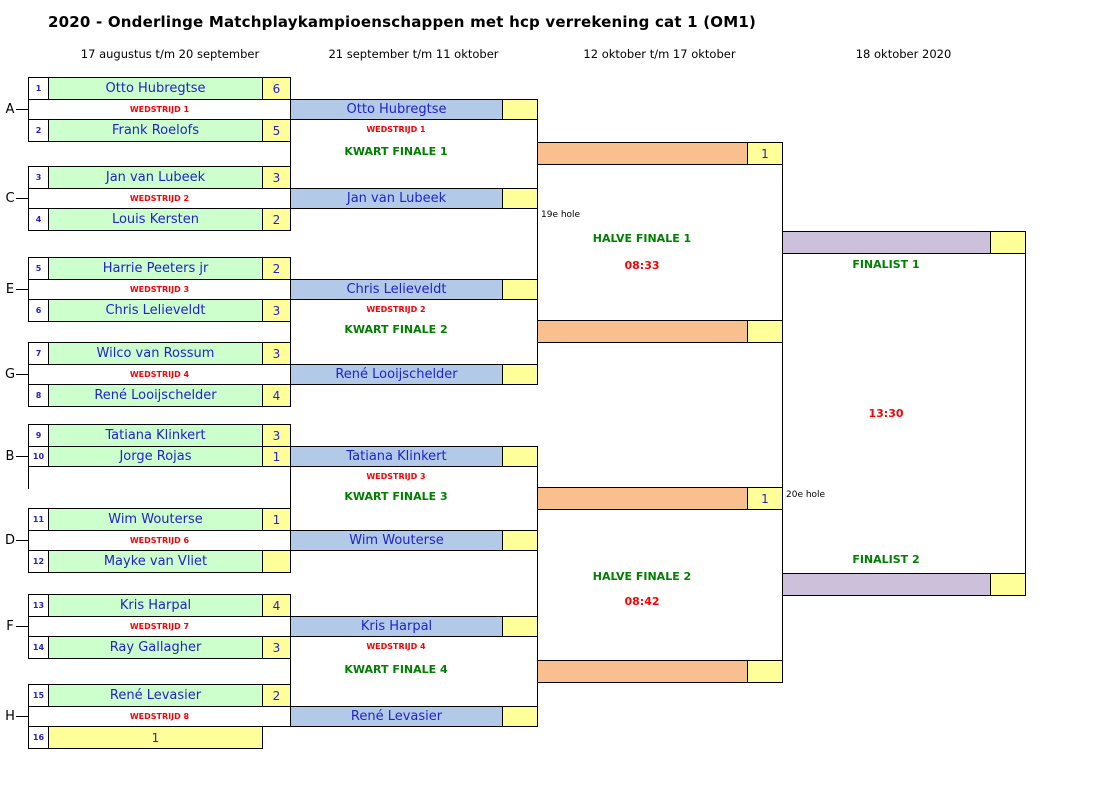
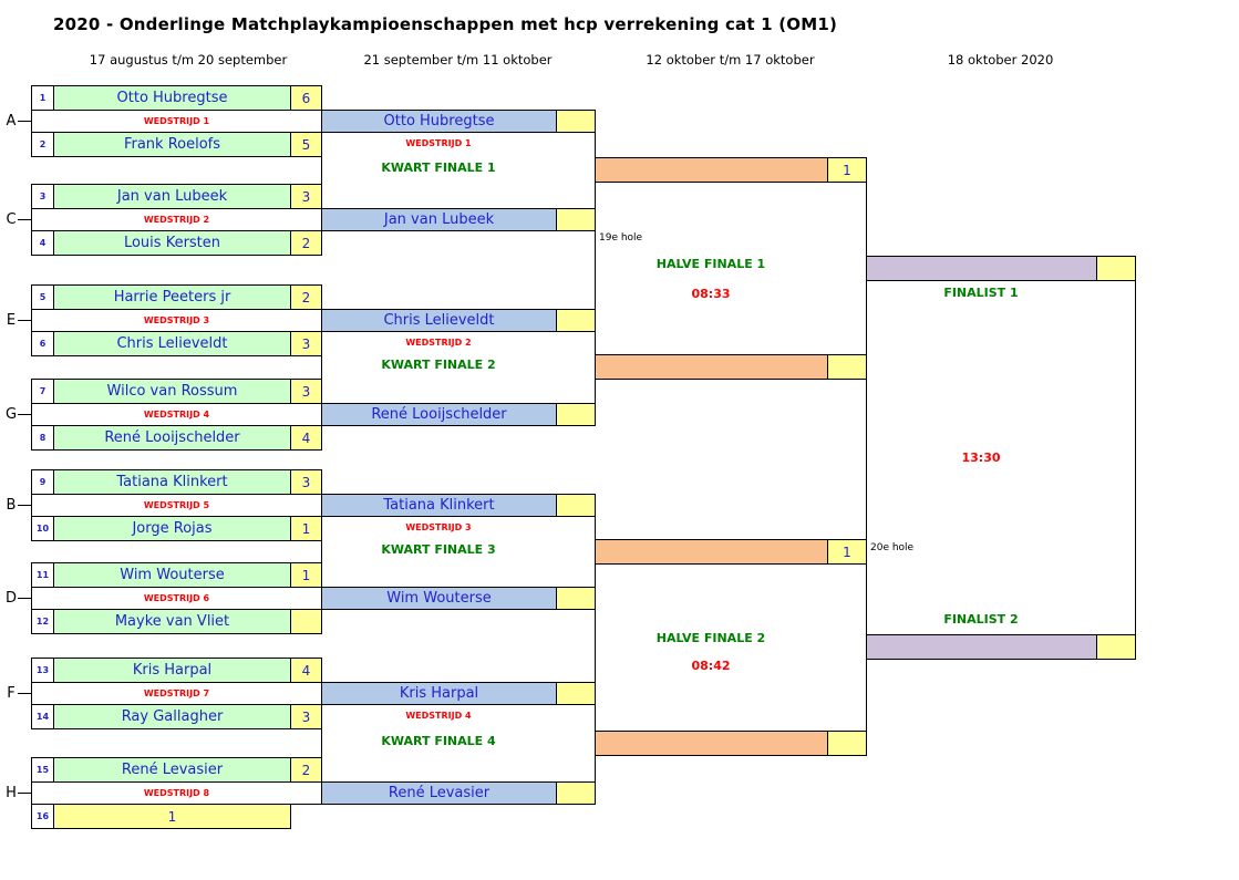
  2020 - Onderlinge Matchplaykampioenschappen met hcp verrekening cat 1 (OM1)
  17 augustus t/m 20 september
  21 september t/m 11 oktober
  12 oktober t/m 17 oktober
  18 oktober 2020
  A
  C
  E
  G
  B
  D
  F
  H
  1
  Otto Hubregtse
  6
  WEDSTRIJD 1
  2
  Frank Roelofs
  5
  3
  Jan van Lubeek
  3
  WEDSTRIJD 2
  4
  Louis Kersten
  2
  5
  Harrie Peeters jr
  2
  WEDSTRIJD 3
  6
  Chris Lelieveldt
  3
  7
  Wilco van Rossum
  3
  WEDSTRIJD 4
  8
  René Looijschelder
  4
  9
  Tatiana Klinkert
  3
+ WEDSTRIJD 5
  10
  Jorge Rojas
  1
  11
  Wim Wouterse
  1
  WEDSTRIJD 6
  12
  Mayke van Vliet
  13
  Kris Harpal
  4
  WEDSTRIJD 7
  14
  Ray Gallagher
  3
  15
  René Levasier
  2
  WEDSTRIJD 8
  16
  1
  Otto Hubregtse
  Jan van Lubeek
  Chris Lelieveldt
  René Looijschelder
  Tatiana Klinkert
  Wim Wouterse
  Kris Harpal
  René Levasier
  WEDSTRIJD 1
  KWART FINALE 1
  WEDSTRIJD 2
  KWART FINALE 2
  WEDSTRIJD 3
  KWART FINALE 3
  WEDSTRIJD 4
  KWART FINALE 4
  1
  1
  19e hole
  20e hole
  HALVE FINALE 1
  08:33
  HALVE FINALE 2
  08:42
  FINALIST 1
  FINALIST 2
  13:30
